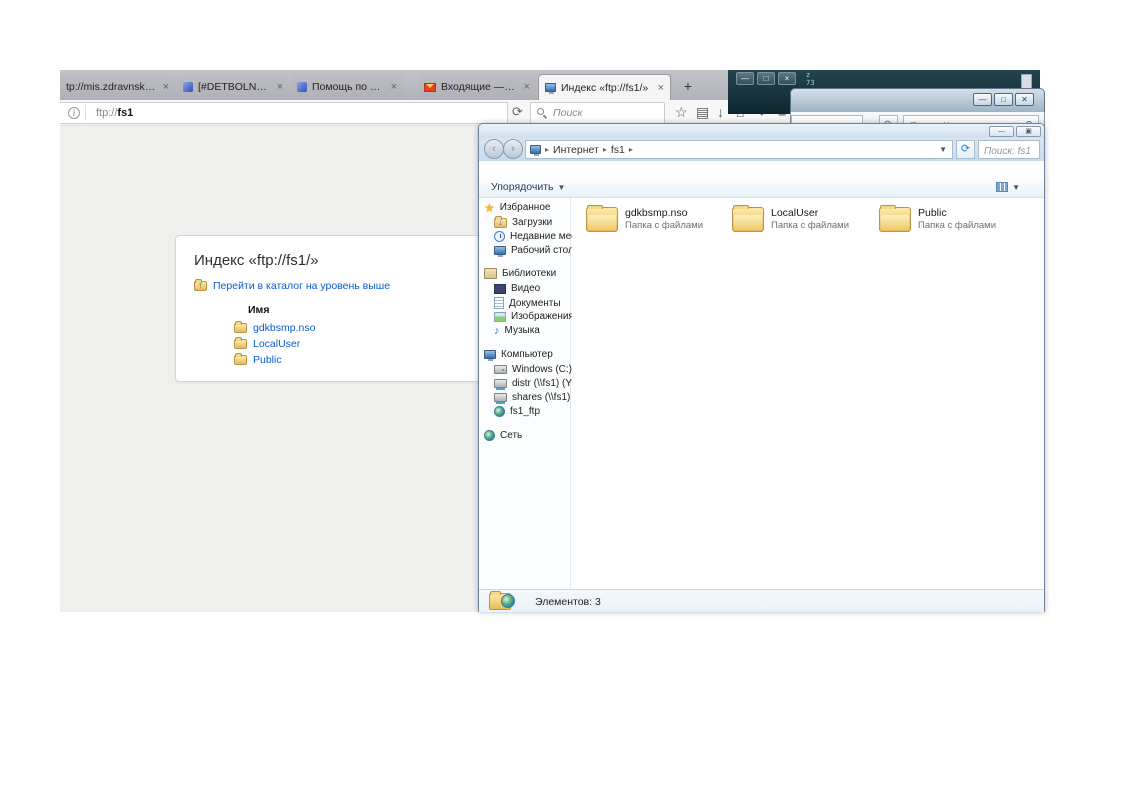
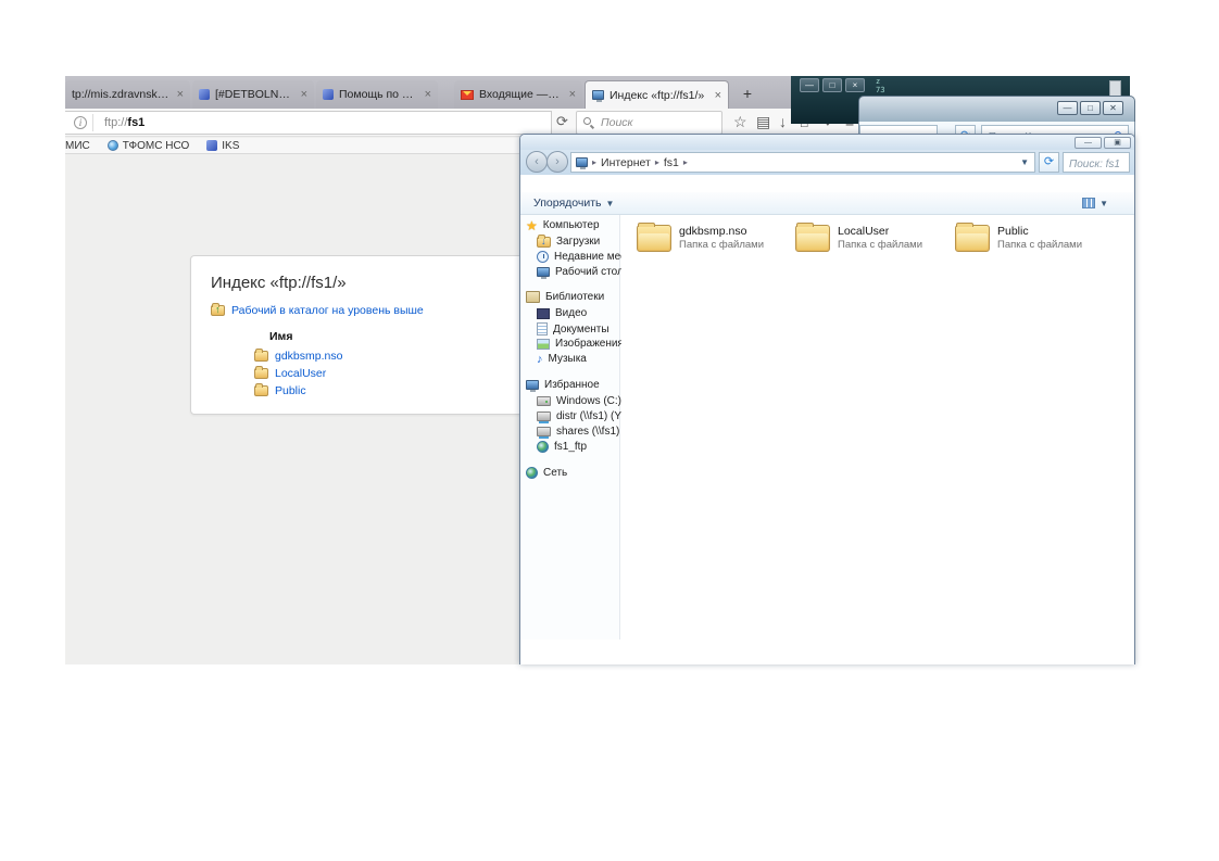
  tp://mis.zdravnsk.ru
  Индекс «ftp://fs1/»
  +
  i
  ftp://
  fs1
  ⟳
  Поиск
  ☆
  ▤
  ↓
+ МИС
+ ТФОМС НСО
+ IKS
  Индекс «ftp://fs1/»
  ↑
- Перейти в каталог на уровень выше
+ Рабочий в каталог на уровень выше
  Имя
  gdkbsmp.nso
  LocalUser
  Public
  —
  □
  ×
  z
  73
  —
  □
  ✕
  ‹
  ›
  ▸
  Интернет
  ▸
  fs1
  ▸
  ▼
  ⟳
  Поиск: fs1
  Упорядочить
  ▼
  ▼
  ★
- Избранное
+ Компьютер
  ↓
  Загрузки
  Недавние ме
  Рабочий стол
  Библиотеки
  Видео
  Документы
  Изображени
  ♪
  Музыка
- Компьютер
+ Избранное
  Windows (C:)
  distr (\\fs1) (Y
  shares (\\fs1)
  fs1_ftp
  Сеть
  gdkbsmp.nso
  Папка с файлами
  LocalUser
  Папка с файлами
  Public
  Папка с файлами
- Элементов: 3
